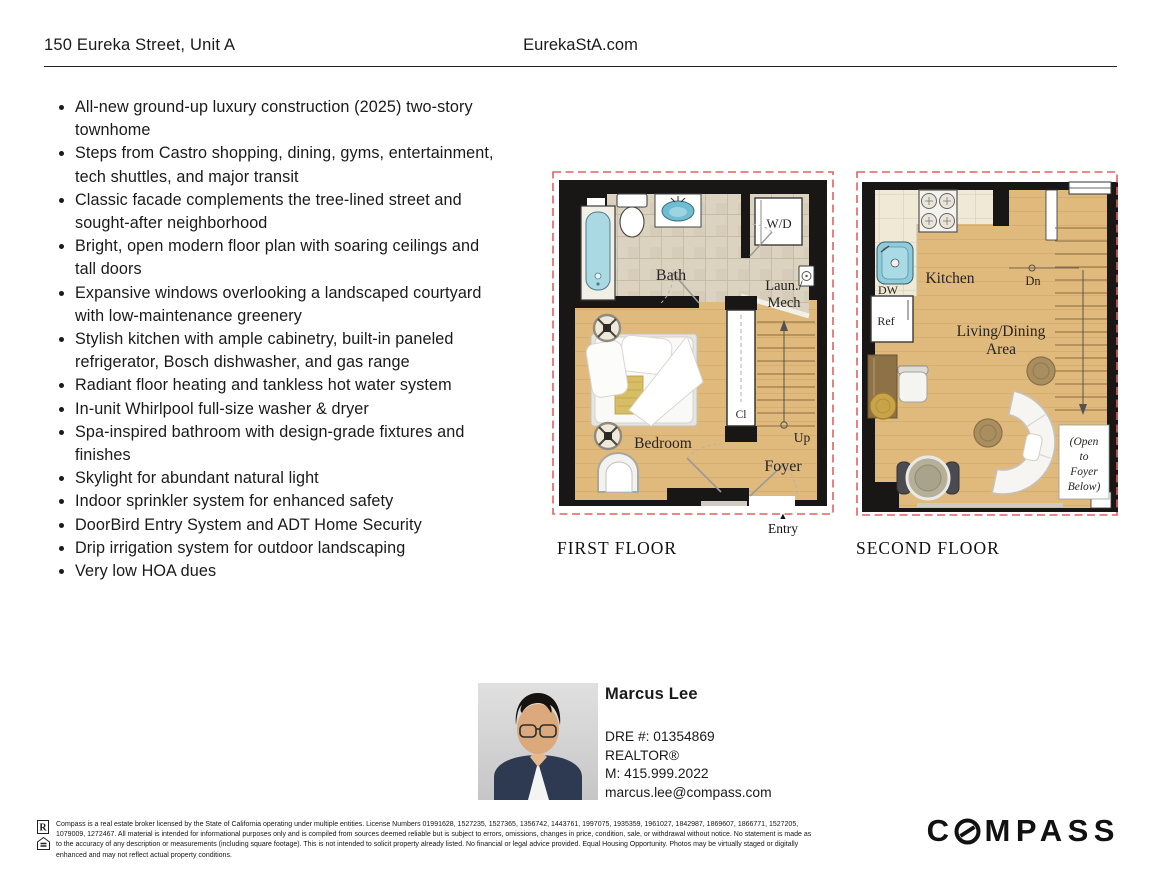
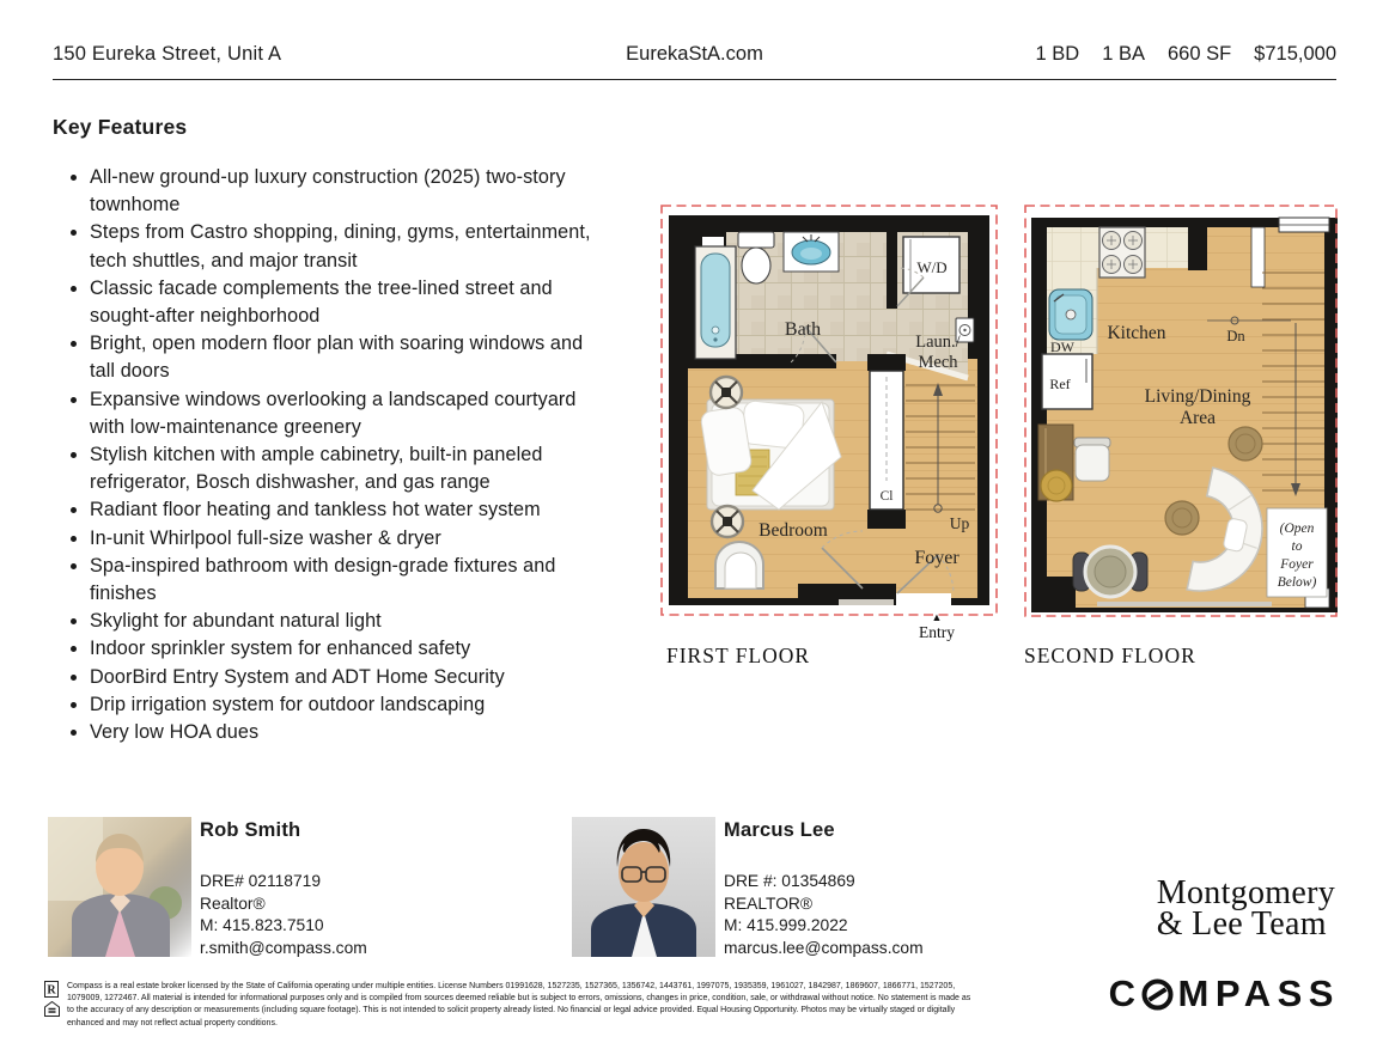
  150 Eureka Street, Unit A
  EurekaStA.com
+ 1 BD
+ 1 BA
+ 660 SF
+ $715,000
+ Key Features
  All-new ground-up luxury construction (2025) two-story townhome
  Steps from Castro shopping, dining, gyms, entertainment, tech shuttles, and major transit
  Classic facade complements the tree-lined street and sought-after neighborhood
- Bright, open modern floor plan with soaring ceilings and tall doors
+ Bright, open modern floor plan with soaring windows and tall doors
  Expansive windows overlooking a landscaped courtyard with low-maintenance greenery
  Stylish kitchen with ample cabinetry, built-in paneled refrigerator, Bosch dishwasher, and gas range
  Radiant floor heating and tankless hot water system
  In-unit Whirlpool full-size washer & dryer
  Spa-inspired bathroom with design-grade fixtures and finishes
  Skylight for abundant natural light
  Indoor sprinkler system for enhanced safety
  DoorBird Entry System and ADT Home Security
  Drip irrigation system for outdoor landscaping
  Very low HOA dues
  Bath
  W/D
  Laun./
  Mech
  Cl
  Up
  Foyer
  Bedroom
  FIRST FLOOR
  ▲
  Entry
  Kitchen
  DW
  Ref
  Dn
  Living/Dining
  Area
  (Open
  to
  Foyer
  Below)
  SECOND FLOOR
+ Rob Smith
+ DRE# 02118719
+ Realtor®
+ M: 415.823.7510
+ r.smith@compass.com
  Marcus Lee
  DRE #: 01354869
  REALTOR®
  M: 415.999.2022
  marcus.lee@compass.com
+ Montgomery
+ & Lee Team
  C
  MPASS
  R
